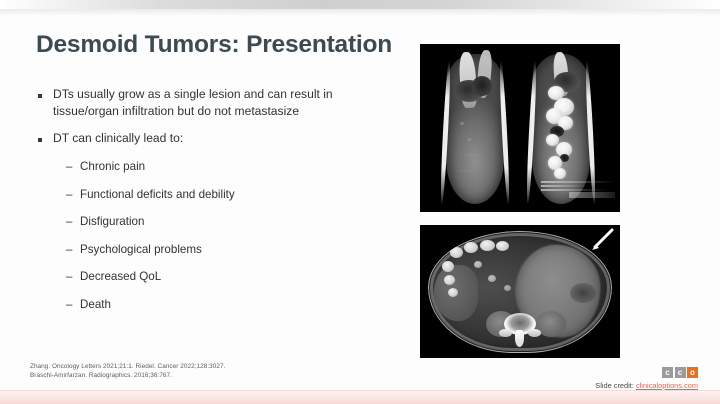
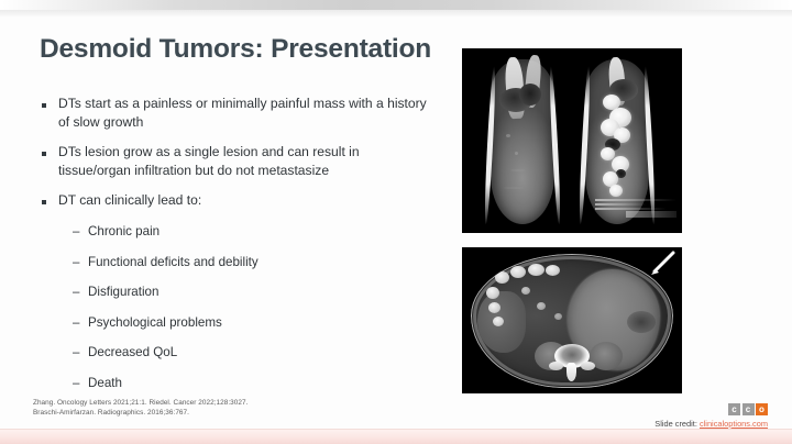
  Desmoid Tumors: Presentation
+ DTs start as a painless or minimally painful mass with a history of slow growth
- DTs usually grow as a single lesion and can result in tissue/organ infiltration but do not metastasize
+ DTs lesion grow as a single lesion and can result in tissue/organ infiltration but do not metastasize
  DT can clinically lead to:
  –
  Chronic pain
  –
  Functional deficits and debility
  –
  Disfiguration
  –
  Psychological problems
  –
  Decreased QoL
  –
  Death
  c
  c
  o
  Slide credit: clinicaloptions.com
